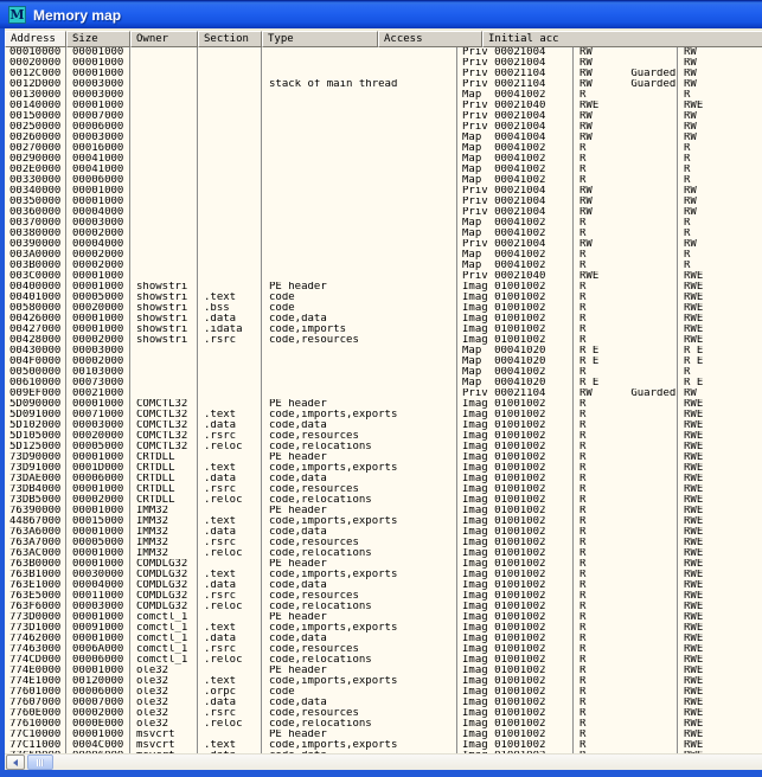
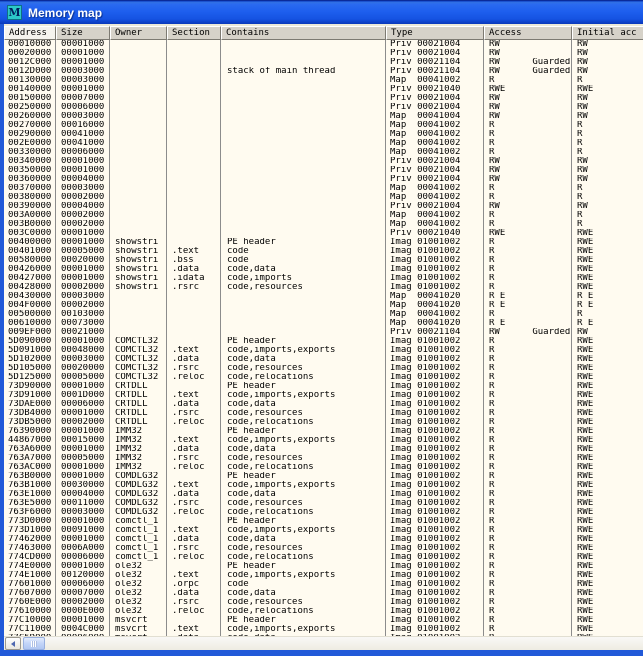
  M
  Memory map
  Address
  Size
  Owner
  Section
+ Contains
  Type
  Access
  Initial acc
  00010000
  00001000
  Priv 00021004
  RW
  RW
  00020000
  00001000
  Priv 00021004
  RW
  RW
  0012C000
  00001000
  Priv 00021104
  RW Guarded
  RW
  0012D000
  00003000
  stack of main thread
  Priv 00021104
  RW Guarded
  RW
  00130000
  00003000
  Map 00041002
  R
  R
  00140000
  00001000
  Priv 00021040
  RWE
  RWE
  00150000
  00007000
  Priv 00021004
  RW
  RW
  00250000
  00006000
  Priv 00021004
  RW
  RW
  00260000
  00003000
  Map 00041004
  RW
  RW
  00270000
  00016000
  Map 00041002
  R
  R
  00290000
  00041000
  Map 00041002
  R
  R
  002E0000
  00041000
  Map 00041002
  R
  R
  00330000
  00006000
  Map 00041002
  R
  R
  00340000
  00001000
  Priv 00021004
  RW
  RW
  00350000
  00001000
  Priv 00021004
  RW
  RW
  00360000
  00004000
  Priv 00021004
  RW
  RW
  00370000
  00003000
  Map 00041002
  R
  R
  00380000
  00002000
  Map 00041002
  R
  R
  00390000
  00004000
  Priv 00021004
  RW
  RW
  003A0000
  00002000
  Map 00041002
  R
  R
  003B0000
  00002000
  Map 00041002
  R
  R
  003C0000
  00001000
  Priv 00021040
  RWE
  RWE
  00400000
  00001000
  showstri
  PE header
  Imag 01001002
  R
  RWE
  00401000
  00005000
  showstri
  .text
  code
  Imag 01001002
  R
  RWE
  00580000
  00020000
  showstri
  .bss
  code
  Imag 01001002
  R
  RWE
  00426000
  00001000
  showstri
  .data
  code,data
  Imag 01001002
  R
  RWE
  00427000
  00001000
  showstri
  .idata
  code,imports
  Imag 01001002
  R
  RWE
  00428000
  00002000
  showstri
  .rsrc
  code,resources
  Imag 01001002
  R
  RWE
  00430000
  00003000
  Map 00041020
  R E
  R E
  004F0000
  00002000
  Map 00041020
  R E
  R E
  00500000
  00103000
  Map 00041002
  R
  R
  00610000
  00073000
  Map 00041020
  R E
  R E
  009EF000
  00021000
  Priv 00021104
  RW Guarded
  RW
  5D090000
  00001000
  COMCTL32
  PE header
  Imag 01001002
  R
  RWE
  5D091000
- 00071000
+ 00048000
  COMCTL32
  .text
  code,imports,exports
  Imag 01001002
  R
  RWE
  5D102000
  00003000
  COMCTL32
  .data
  code,data
  Imag 01001002
  R
  RWE
  5D105000
  00020000
  COMCTL32
  .rsrc
  code,resources
  Imag 01001002
  R
  RWE
  5D125000
  00005000
  COMCTL32
  .reloc
  code,relocations
  Imag 01001002
  R
  RWE
  73D90000
  00001000
  CRTDLL
  PE header
  Imag 01001002
  R
  RWE
  73D91000
  0001D000
  CRTDLL
  .text
  code,imports,exports
  Imag 01001002
  R
  RWE
  73DAE000
  00006000
  CRTDLL
  .data
  code,data
  Imag 01001002
  R
  RWE
  73DB4000
  00001000
  CRTDLL
  .rsrc
  code,resources
  Imag 01001002
  R
  RWE
  73DB5000
  00002000
  CRTDLL
  .reloc
  code,relocations
  Imag 01001002
  R
  RWE
  76390000
  00001000
  IMM32
  PE header
  Imag 01001002
  R
  RWE
  44867000
  00015000
  IMM32
  .text
  code,imports,exports
  Imag 01001002
  R
  RWE
  763A6000
  00001000
  IMM32
  .data
  code,data
  Imag 01001002
  R
  RWE
  763A7000
  00005000
  IMM32
  .rsrc
  code,resources
  Imag 01001002
  R
  RWE
  763AC000
  00001000
  IMM32
  .reloc
  code,relocations
  Imag 01001002
  R
  RWE
  763B0000
  00001000
  COMDLG32
  PE header
  Imag 01001002
  R
  RWE
  763B1000
  00030000
  COMDLG32
  .text
  code,imports,exports
  Imag 01001002
  R
  RWE
  763E1000
  00004000
  COMDLG32
  .data
  code,data
  Imag 01001002
  R
  RWE
  763E5000
  00011000
  COMDLG32
  .rsrc
  code,resources
  Imag 01001002
  R
  RWE
  763F6000
  00003000
  COMDLG32
  .reloc
  code,relocations
  Imag 01001002
  R
  RWE
  773D0000
  00001000
  comctl_1
  PE header
  Imag 01001002
  R
  RWE
  773D1000
  00091000
  comctl_1
  .text
  code,imports,exports
  Imag 01001002
  R
  RWE
  77462000
  00001000
  comctl_1
  .data
  code,data
  Imag 01001002
  R
  RWE
  77463000
  0006A000
  comctl_1
  .rsrc
  code,resources
  Imag 01001002
  R
  RWE
  774CD000
  00006000
  comctl_1
  .reloc
  code,relocations
  Imag 01001002
  R
  RWE
  774E0000
  00001000
  ole32
  PE header
  Imag 01001002
  R
  RWE
  774E1000
  00120000
  ole32
  .text
  code,imports,exports
  Imag 01001002
  R
  RWE
  77601000
  00006000
  ole32
  .orpc
  code
  Imag 01001002
  R
  RWE
  77607000
  00007000
  ole32
  .data
  code,data
  Imag 01001002
  R
  RWE
  7760E000
  00002000
  ole32
  .rsrc
  code,resources
  Imag 01001002
  R
  RWE
  77610000
  0000E000
  ole32
  .reloc
  code,relocations
  Imag 01001002
  R
  RWE
  77C10000
  00001000
  msvcrt
  PE header
  Imag 01001002
  R
  RWE
  77C11000
  0004C000
  msvcrt
  .text
  code,imports,exports
  Imag 01001002
  R
  RWE
